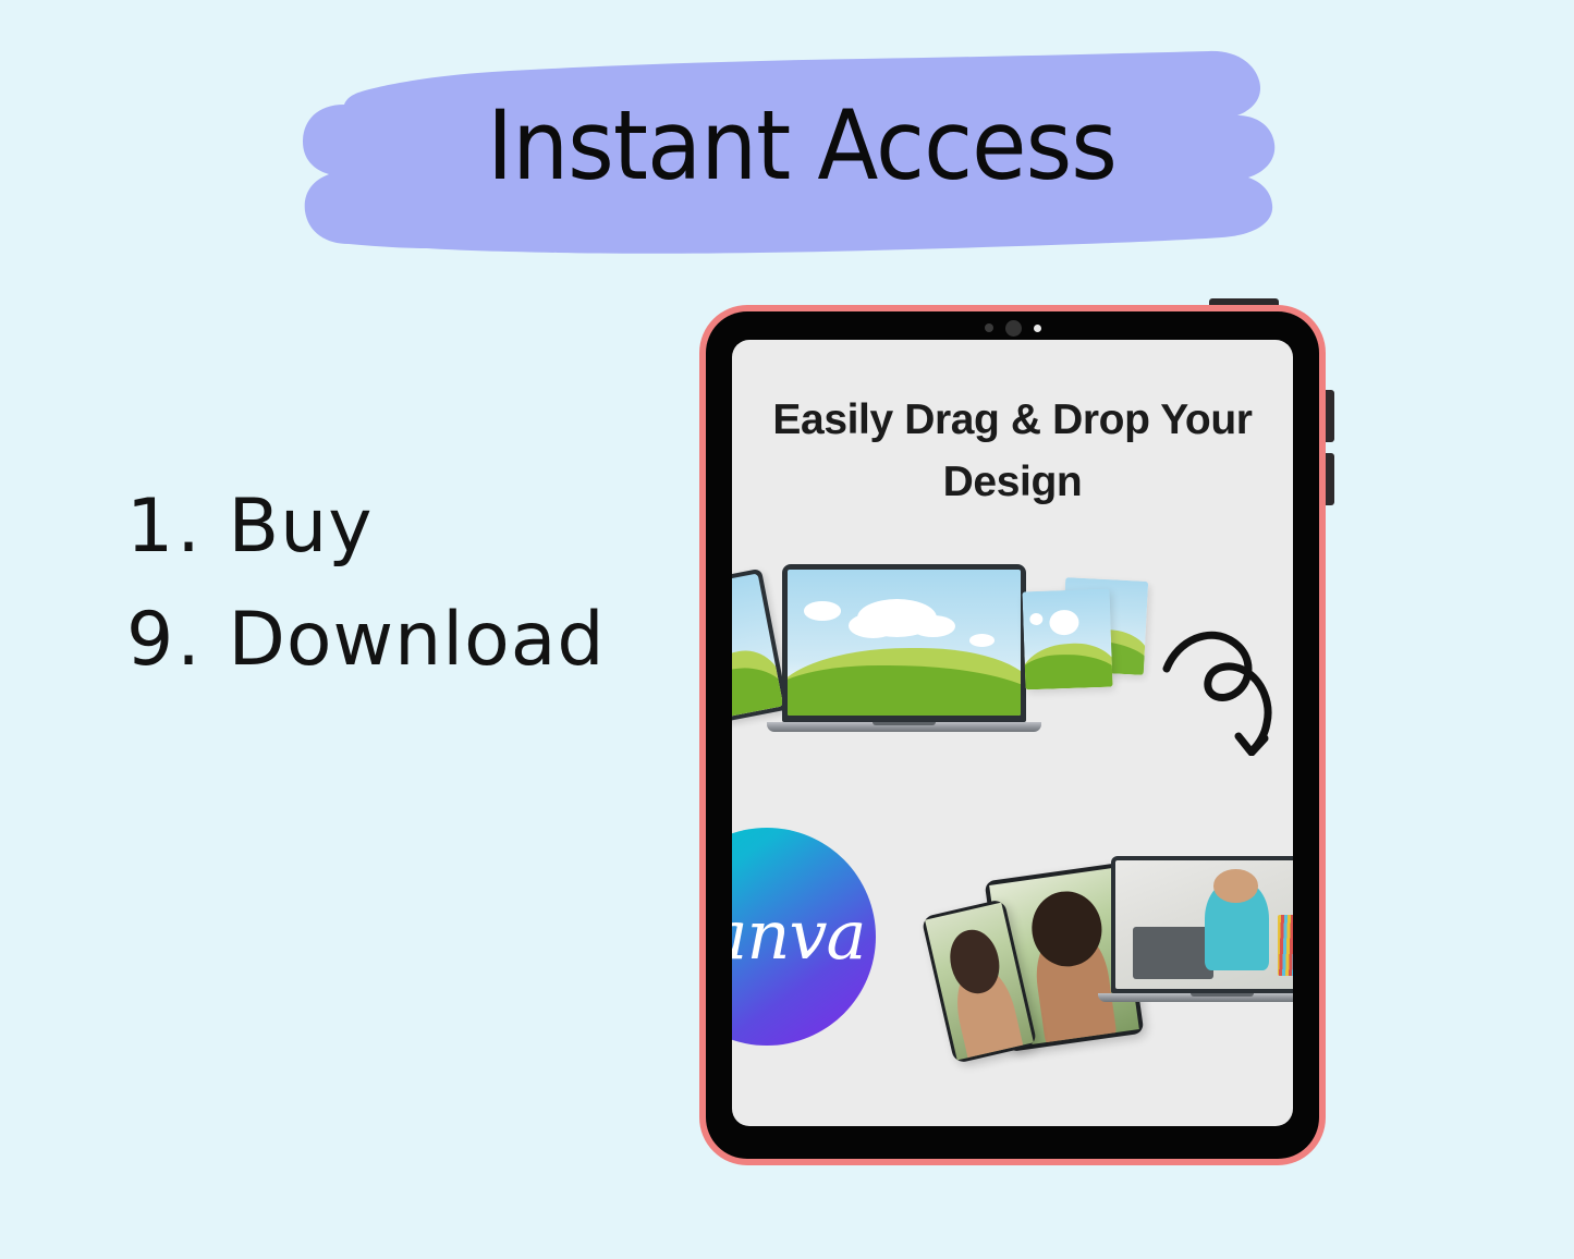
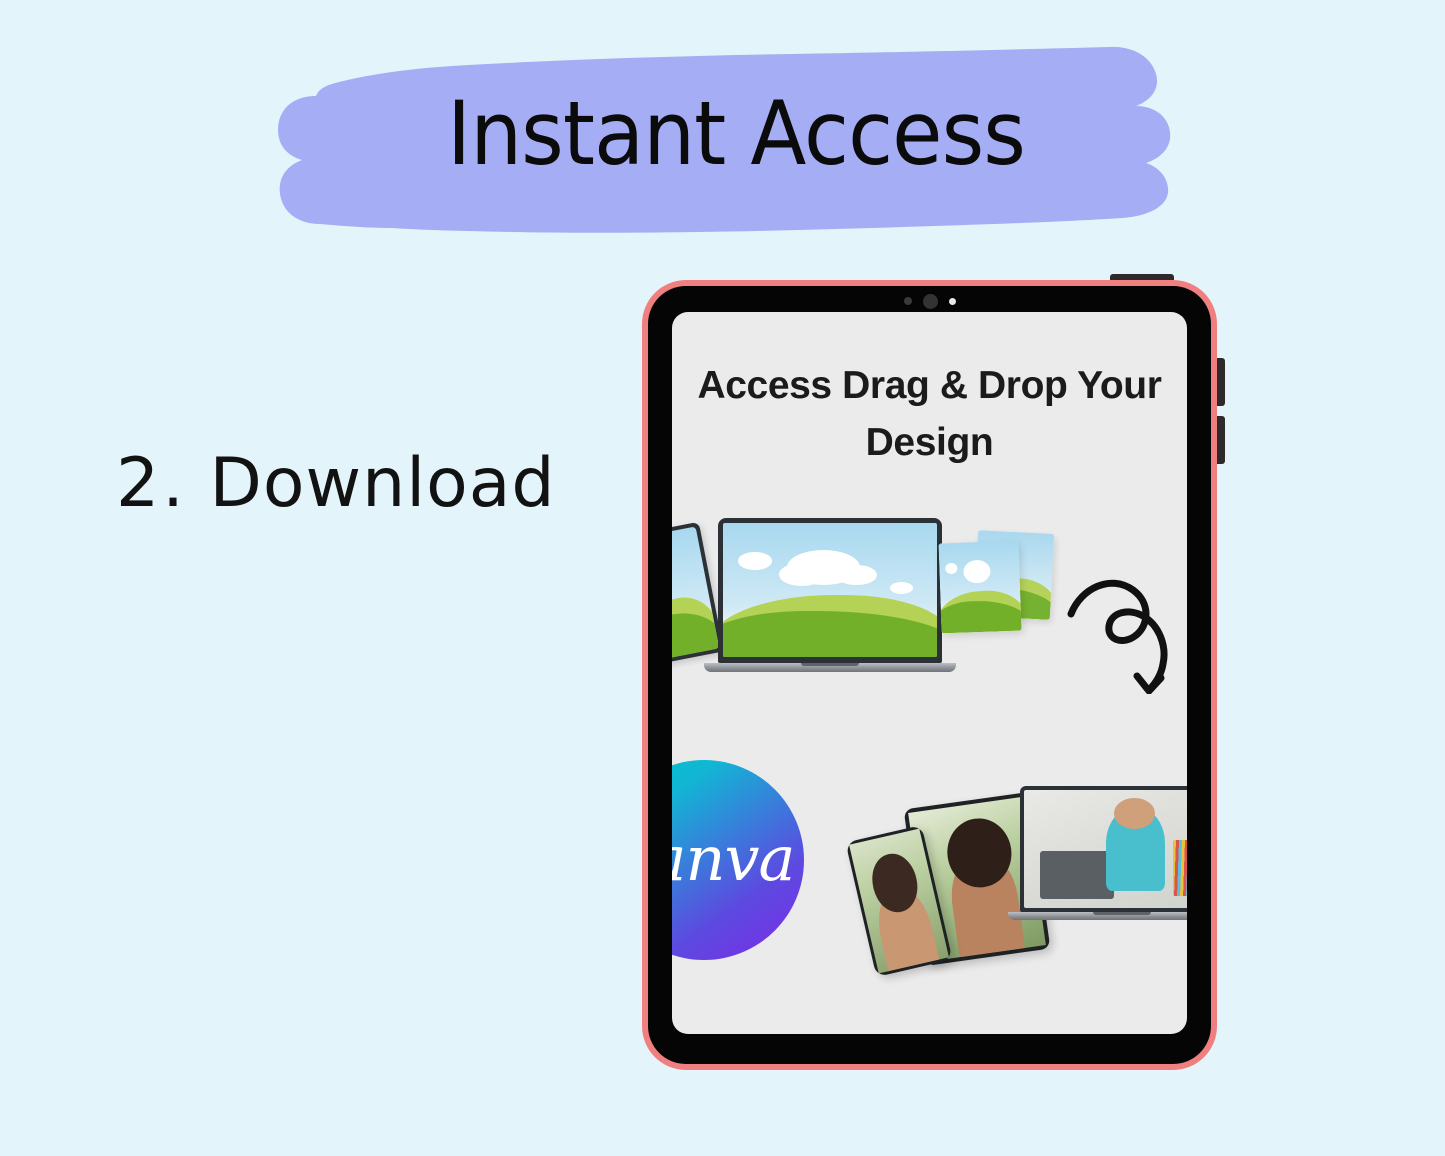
  Instant Access
- 1. Buy
- 9. Download
+ 2. Download
- Easily Drag & Drop Your Design
+ Access Drag & Drop Your Design
  nva
